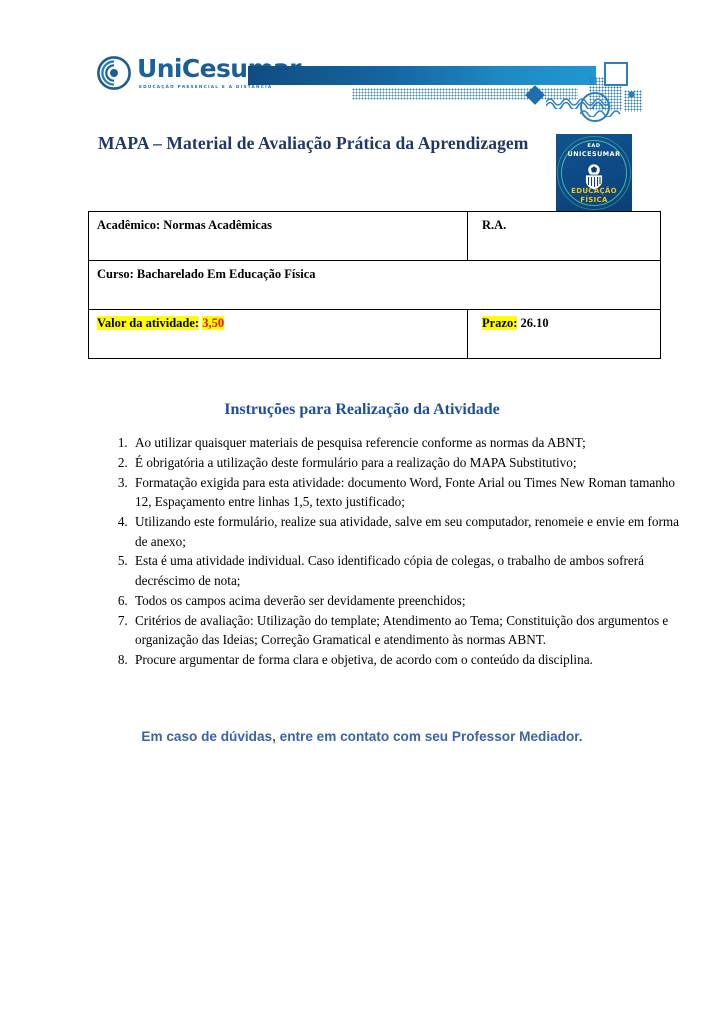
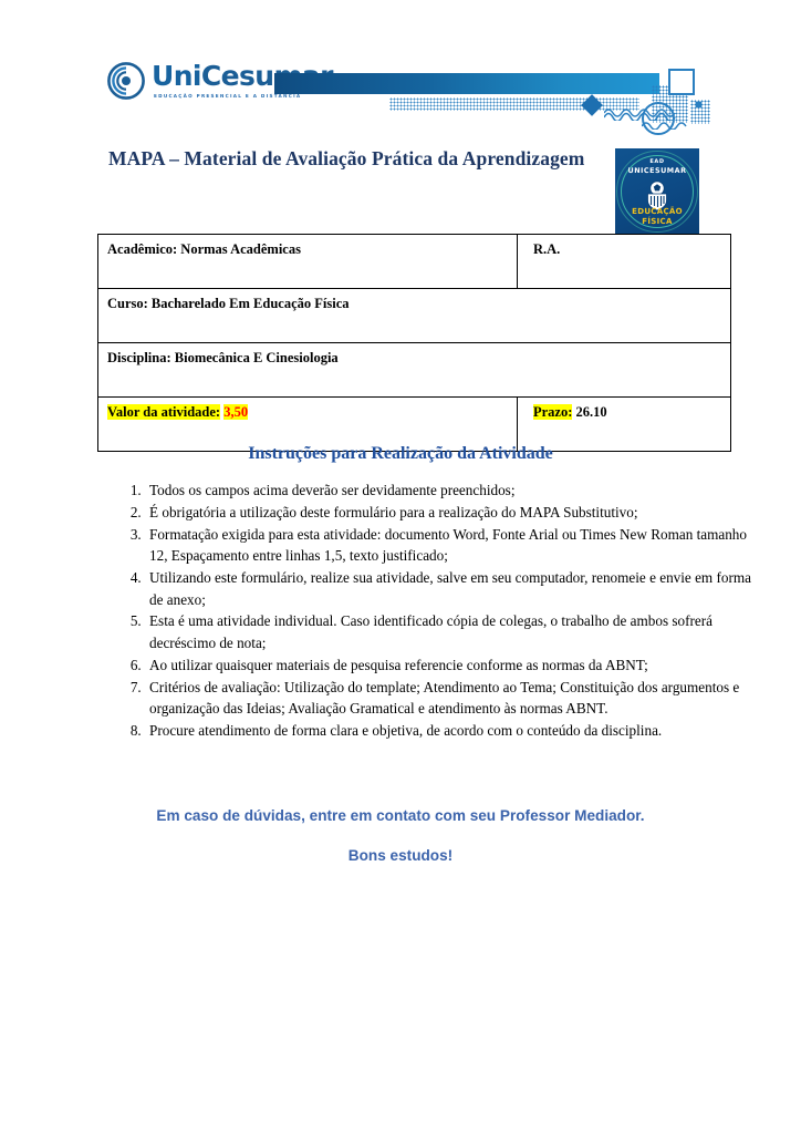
  UniCesu
  MAPA – Material de Avaliação Prática da Aprendizagem
  UNICESUMAR
  EDUCAÇÃO
  FÍSICA
  Acadêmico: Normas Acadêmicas	R.A.
  Curso: Bacharelado Em Educação Física
+ Disciplina: Biomecânica E Cinesiologia
  Valor da atividade: 3,50	Prazo: 26.10
  Instruções para Realização da Atividade
- Ao utilizar quaisquer materiais de pesquisa referencie conforme as normas da ABNT;
+ Todos os campos acima deverão ser devidamente preenchidos;
  É obrigatória a utilização deste formulário para a realização do MAPA Substitutivo;
  Formatação exigida para esta atividade: documento Word, Fonte Arial ou Times New Roman tamanho 12, Espaçamento entre linhas 1,5, texto justificado;
  Utilizando este formulário, realize sua atividade, salve em seu computador, renomeie e envie em forma de anexo;
  Esta é uma atividade individual. Caso identificado cópia de colegas, o trabalho de ambos sofrerá decréscimo de nota;
- Todos os campos acima deverão ser devidamente preenchidos;
+ Ao utilizar quaisquer materiais de pesquisa referencie conforme as normas da ABNT;
- Critérios de avaliação: Utilização do template; Atendimento ao Tema; Constituição dos argumentos e organização das Ideias; Correção Gramatical e atendimento às normas ABNT.
+ Critérios de avaliação: Utilização do template; Atendimento ao Tema; Constituição dos argumentos e organização das Ideias; Avaliação Gramatical e atendimento às normas ABNT.
- Procure argumentar de forma clara e objetiva, de acordo com o conteúdo da disciplina.
+ Procure atendimento de forma clara e objetiva, de acordo com o conteúdo da disciplina.
  Em caso de dúvidas, entre em contato com seu Professor Mediador.
+ Bons estudos!
